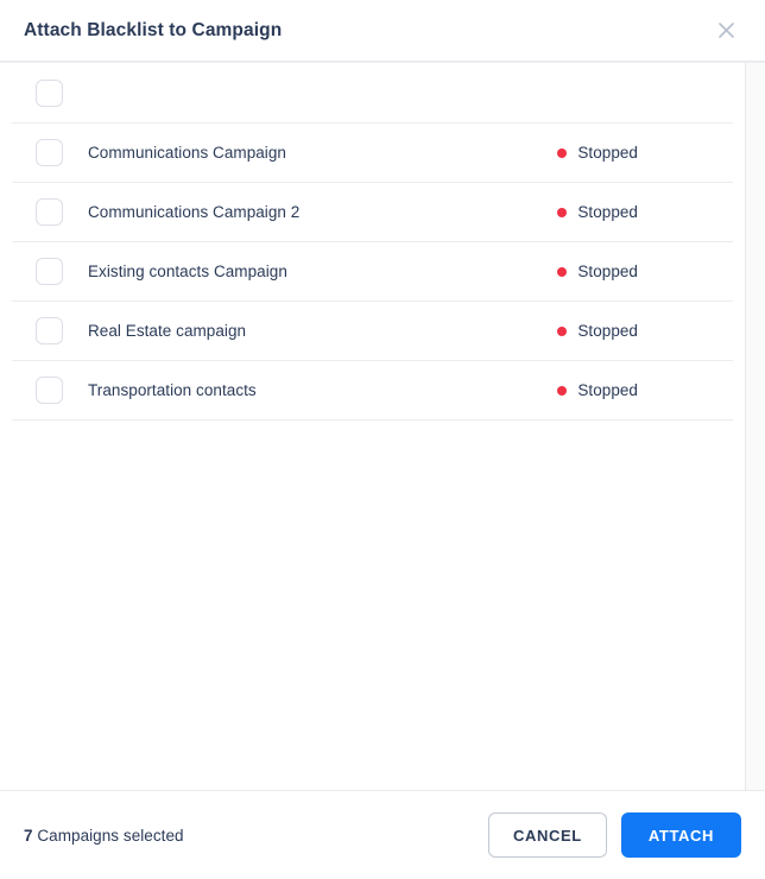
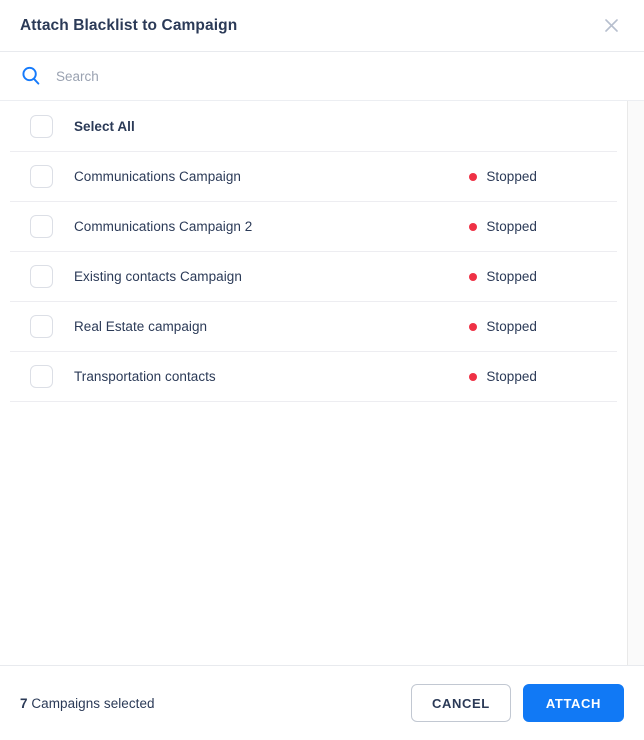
  Attach Blacklist to Campaign
+ Search
+ Select All
  Communications Campaign
  Stopped
  Communications Campaign 2
  Stopped
  Existing contacts Campaign
  Stopped
  Real Estate campaign
  Stopped
  Transportation contacts
  Stopped
  7 Campaigns selected
  CANCEL
  ATTACH
